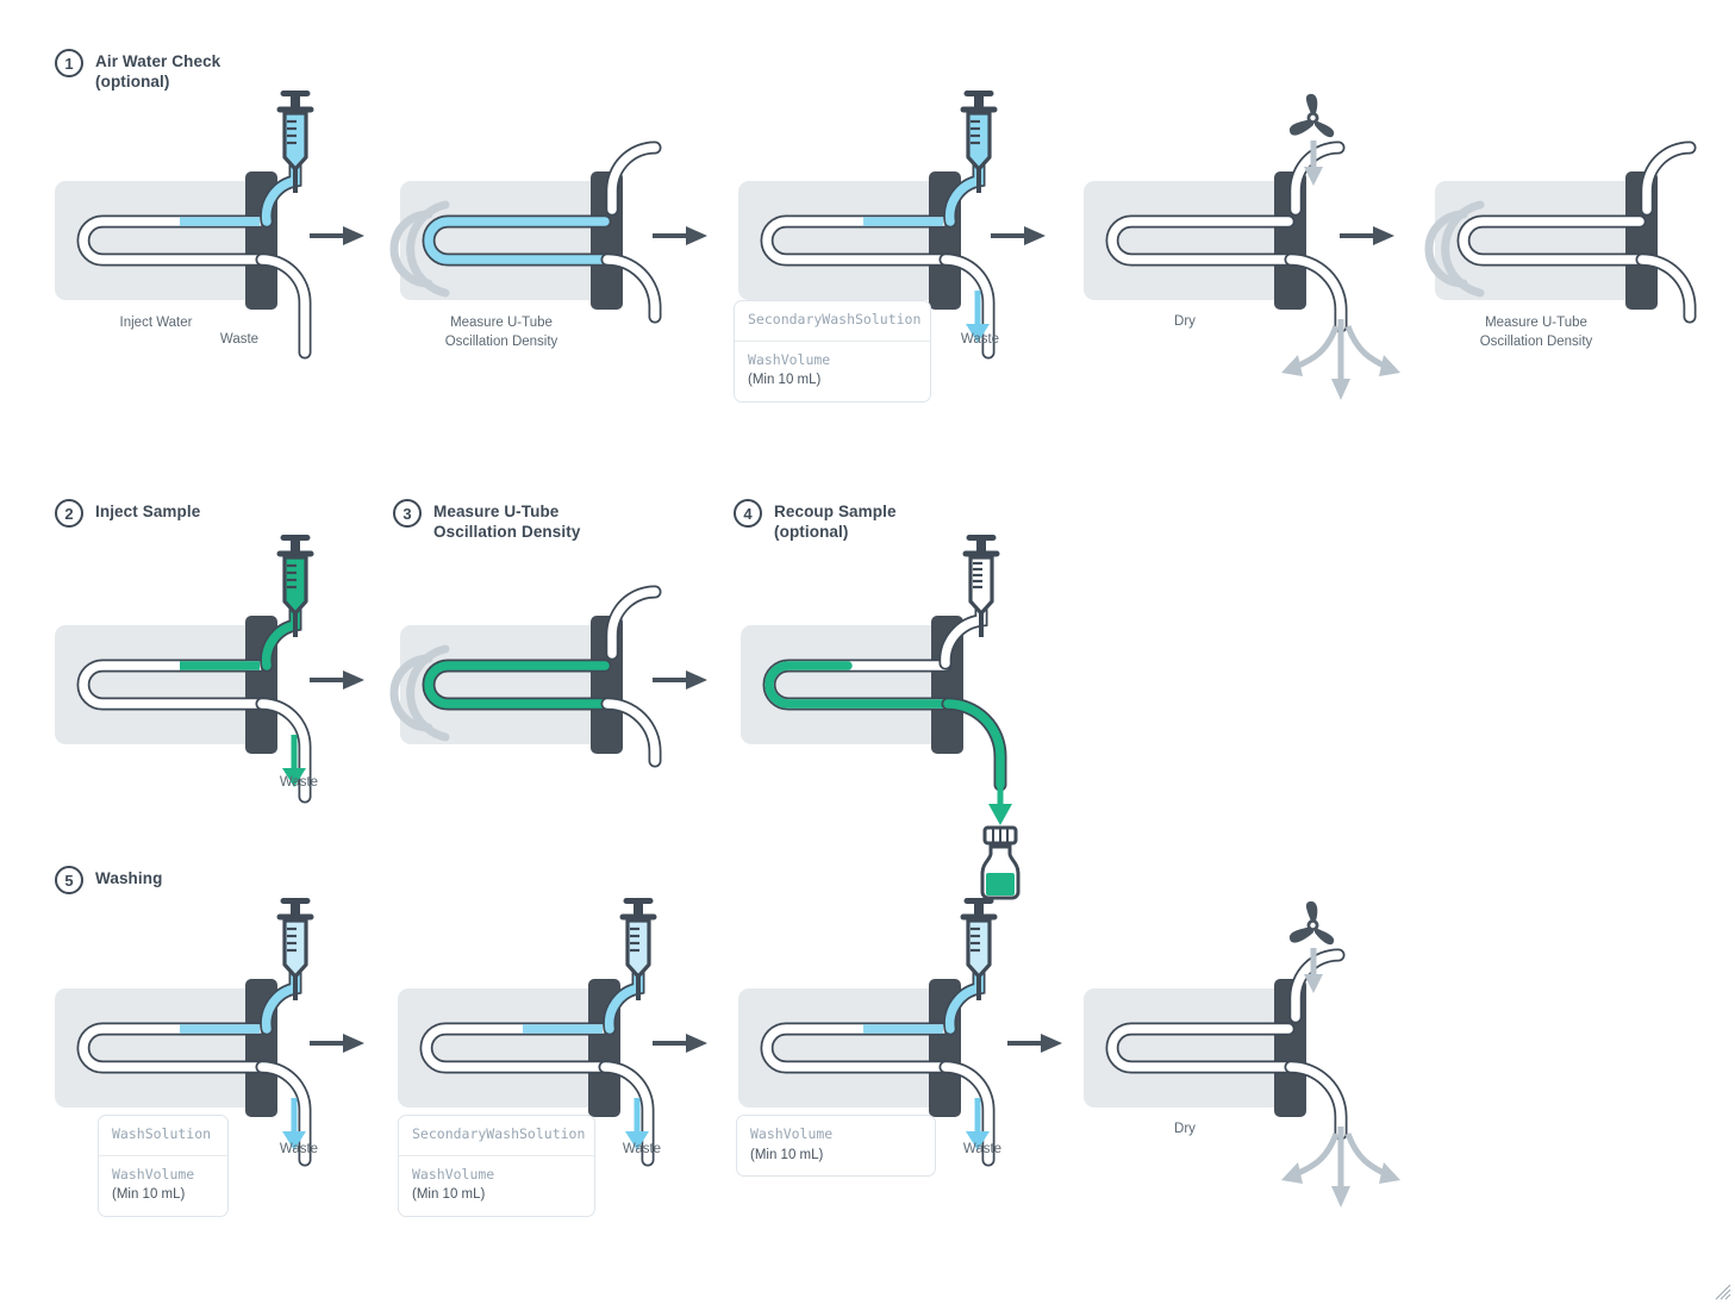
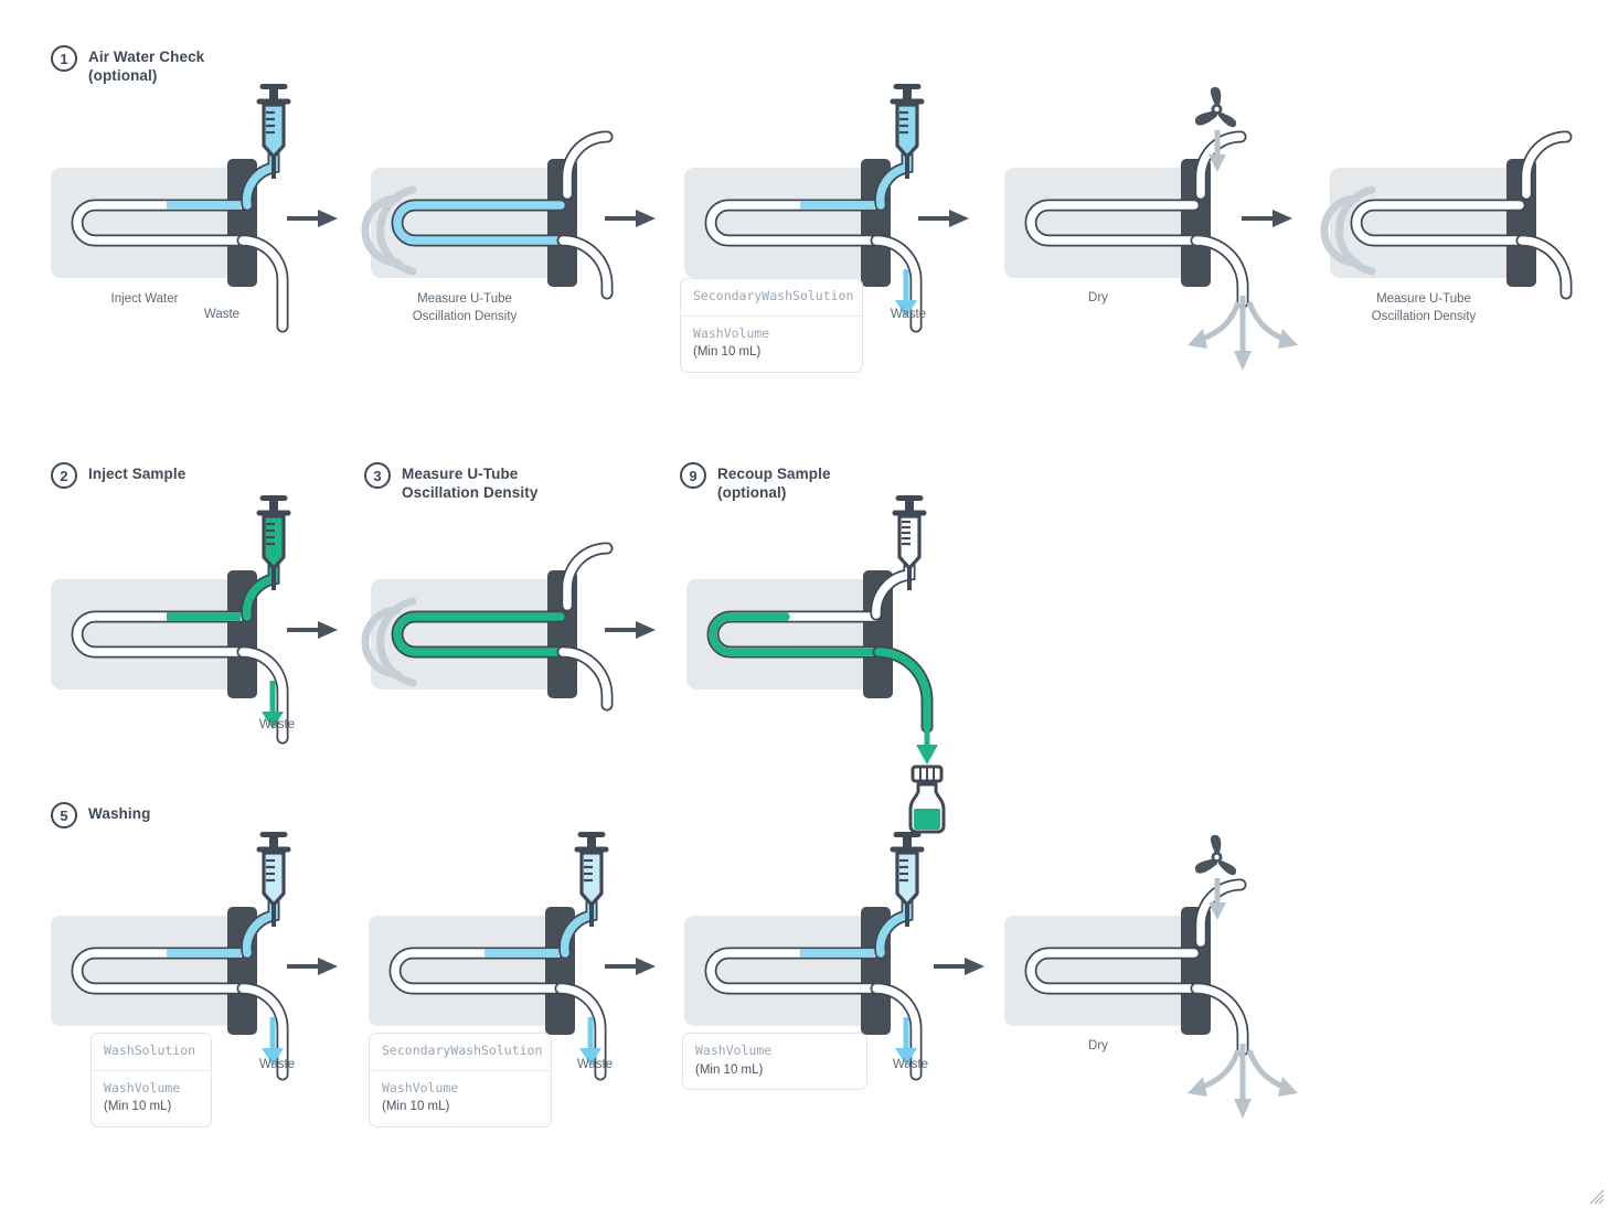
  1
  Air Water Check
  (optional)
  Inject Water
  Measure U-Tube
  Oscillation Density
  Waste
  SecondaryWashSolution
  WashVolume
  (Min 10 mL)
  Waste
  Dry
  Measure U-Tube
  Oscillation Density
  2
  Inject Sample
  3
  Measure U-Tube
  Oscillation Density
- 4
+ 9
  Recoup Sample
  (optional)
  Waste
  5
  Washing
  WashSolution
  WashVolume
  (Min 10 mL)
  Waste
  SecondaryWashSolution
  WashVolume
  (Min 10 mL)
  Waste
  WashVolume
  (Min 10 mL)
  Waste
  Dry
